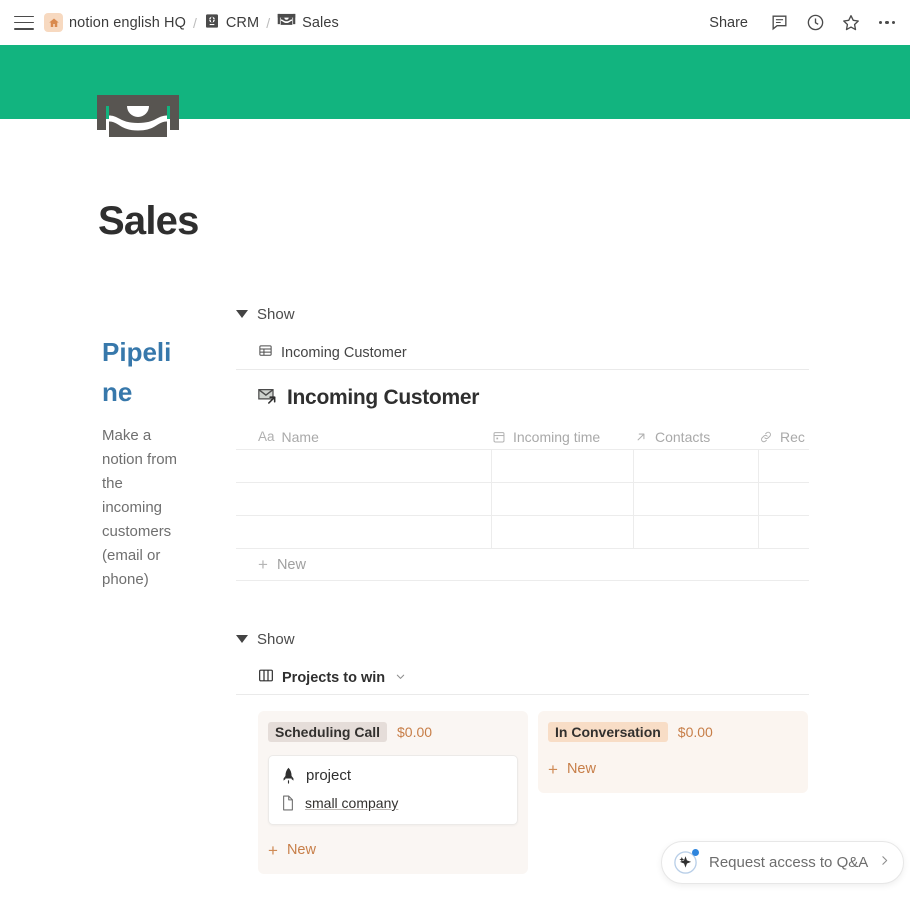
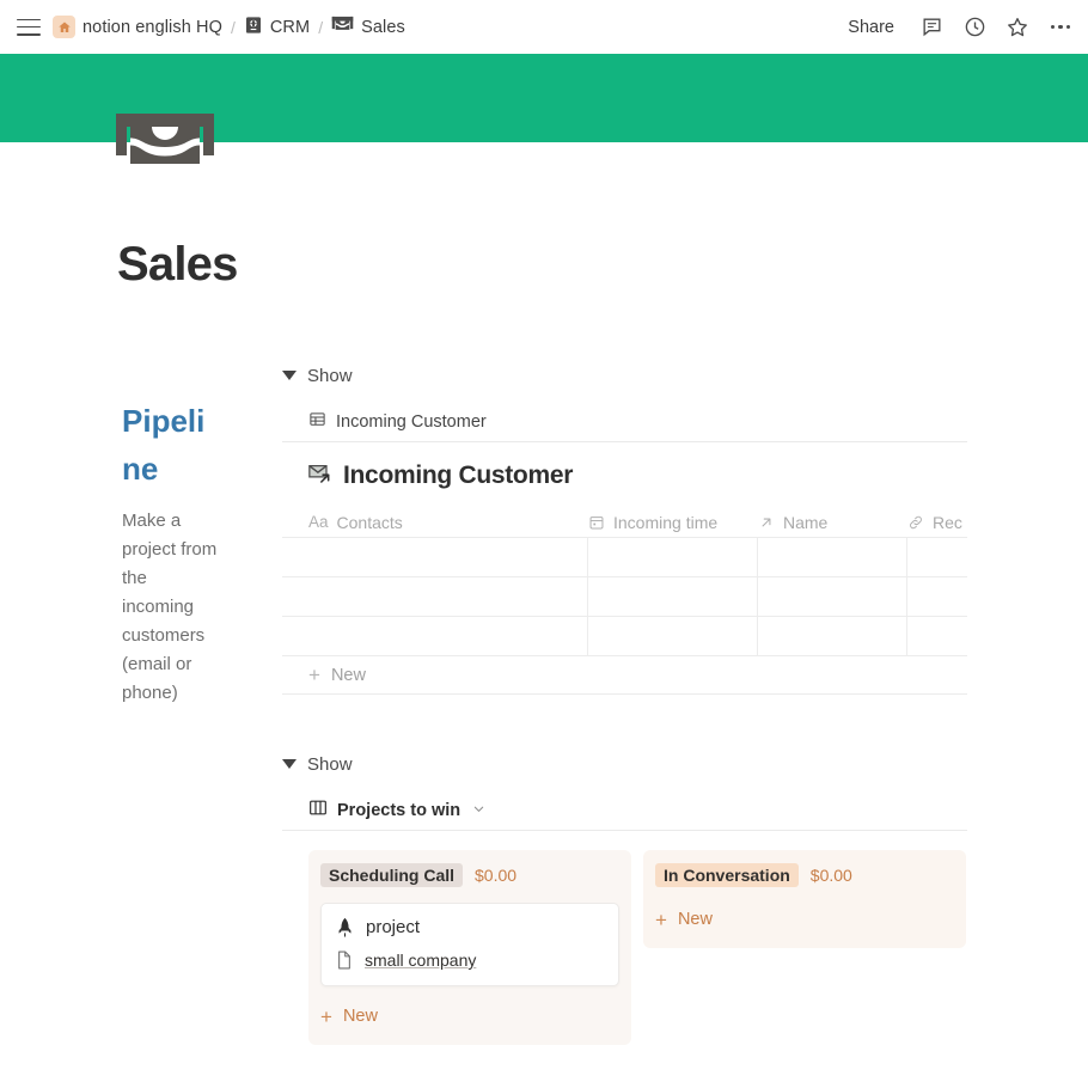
  notion english HQ
  /
  CRM
  /
  Sales
  Share
  Sales
  Pipeline
- Make a notion from the incoming customers (email or phone)
+ Make a project from the incoming customers (email or phone)
  Show
  Incoming Customer
  Incoming Customer
  Aa
- Name
+ Contacts
  Incoming time
- Contacts
+ Name
  Rec
  +
  New
  Show
  Projects to win
  Scheduling Call
  $0.00
  project
  small company
  +
  New
  In Conversation
  $0.00
  +
  New
- Request access to Q&A
